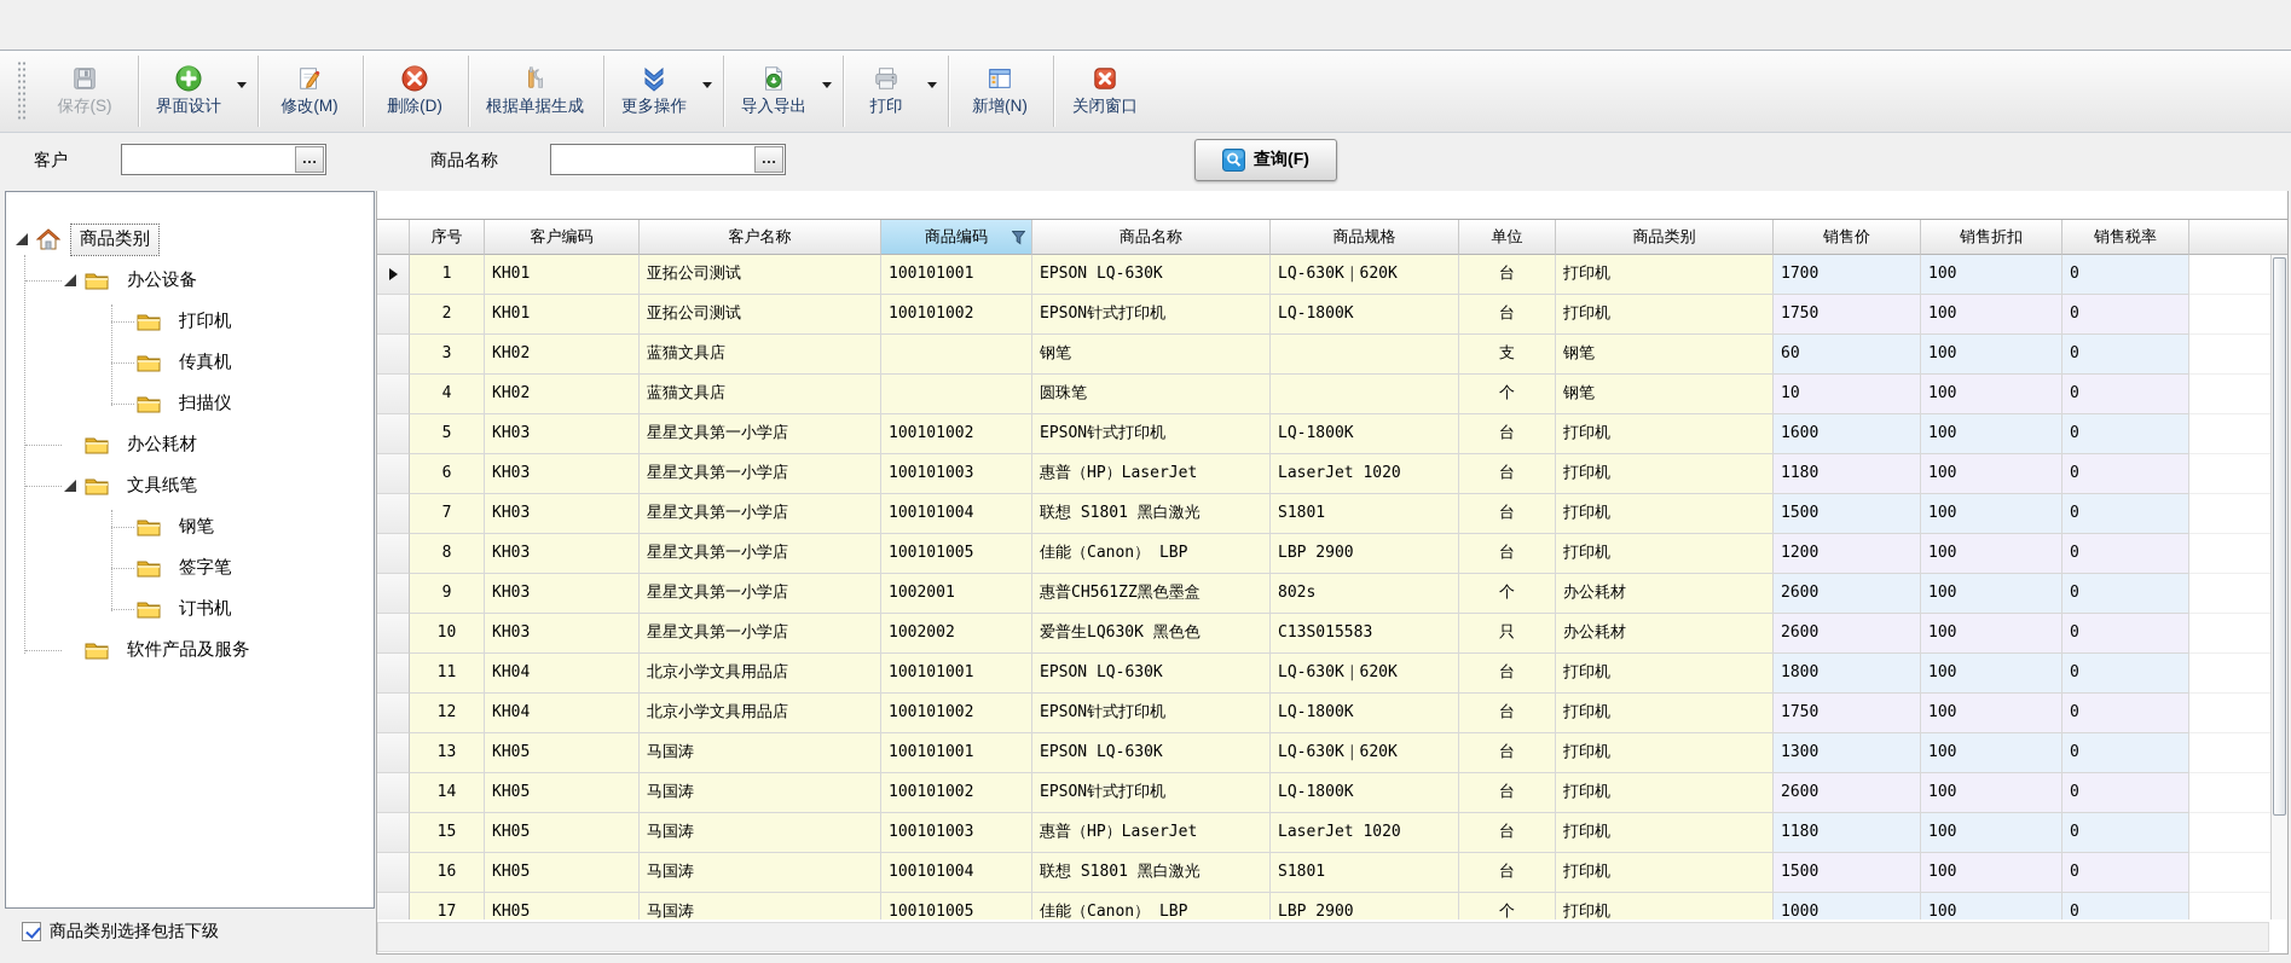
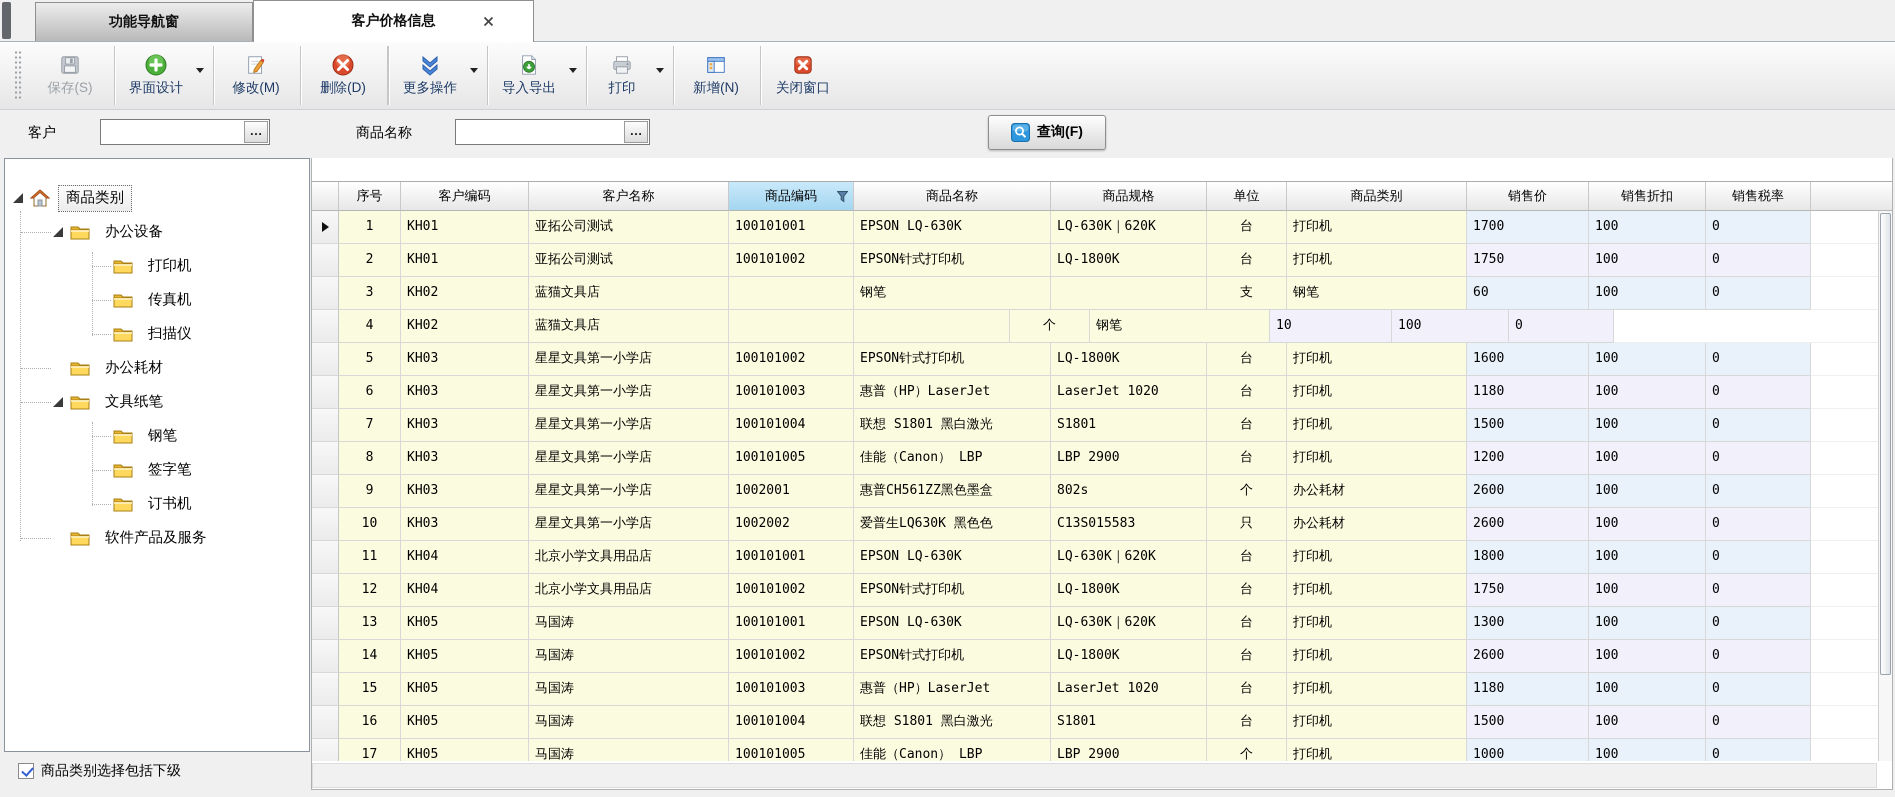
+ 功能导航窗
+ 客户价格信息
  保存(S)
  界面设计
  修改(M)
  删除(D)
- 根据单据生成
  更多操作
  导入导出
  打印
  新增(N)
  关闭窗口
  客户
  …
  商品名称
  …
  查询(F)
  商品类别
  办公设备
  打印机
  传真机
  扫描仪
  办公耗材
  文具纸笔
  钢笔
  签字笔
  订书机
  软件产品及服务
  商品类别选择包括下级
  序号
  客户编码
  客户名称
  商品编码
  商品名称
  商品规格
  单位
  商品类别
  销售价
  销售折扣
  销售税率
  1
  KH01
  亚拓公司测试
  100101001
  EPSON LQ-630K
  LQ-630K｜620K
  台
  打印机
  1700
  100
  0
  2
  KH01
  亚拓公司测试
  100101002
  EPSON针式打印机
  LQ-1800K
  台
  打印机
  1750
  100
  0
  3
  KH02
  蓝猫文具店
  钢笔
  支
  钢笔
  60
  100
  0
  4
  KH02
  蓝猫文具店
- 圆珠笔
  个
  钢笔
  10
  100
  0
  5
  KH03
  星星文具第一小学店
  100101002
  EPSON针式打印机
  LQ-1800K
  台
  打印机
  1600
  100
  0
  6
  KH03
  星星文具第一小学店
  100101003
  惠普（HP）LaserJet
  LaserJet 1020
  台
  打印机
  1180
  100
  0
  7
  KH03
  星星文具第一小学店
  100101004
  联想 S1801 黑白激光
  S1801
  台
  打印机
  1500
  100
  0
  8
  KH03
  星星文具第一小学店
  100101005
  佳能（Canon） LBP
  LBP 2900
  台
  打印机
  1200
  100
  0
  9
  KH03
  星星文具第一小学店
  1002001
  惠普CH561ZZ黑色墨盒
  802s
  个
  办公耗材
  2600
  100
  0
  10
  KH03
  星星文具第一小学店
  1002002
  爱普生LQ630K 黑色色
  C13S015583
  只
  办公耗材
  2600
  100
  0
  11
  KH04
  北京小学文具用品店
  100101001
  EPSON LQ-630K
  LQ-630K｜620K
  台
  打印机
  1800
  100
  0
  12
  KH04
  北京小学文具用品店
  100101002
  EPSON针式打印机
  LQ-1800K
  台
  打印机
  1750
  100
  0
  13
  KH05
  马国涛
  100101001
  EPSON LQ-630K
  LQ-630K｜620K
  台
  打印机
  1300
  100
  0
  14
  KH05
  马国涛
  100101002
  EPSON针式打印机
  LQ-1800K
  台
  打印机
  2600
  100
  0
  15
  KH05
  马国涛
  100101003
  惠普（HP）LaserJet
  LaserJet 1020
  台
  打印机
  1180
  100
  0
  16
  KH05
  马国涛
  100101004
  联想 S1801 黑白激光
  S1801
  台
  打印机
  1500
  100
  0
  17
  KH05
  马国涛
  100101005
  佳能（Canon） LBP
  LBP 2900
  个
  打印机
  1000
  100
  0
